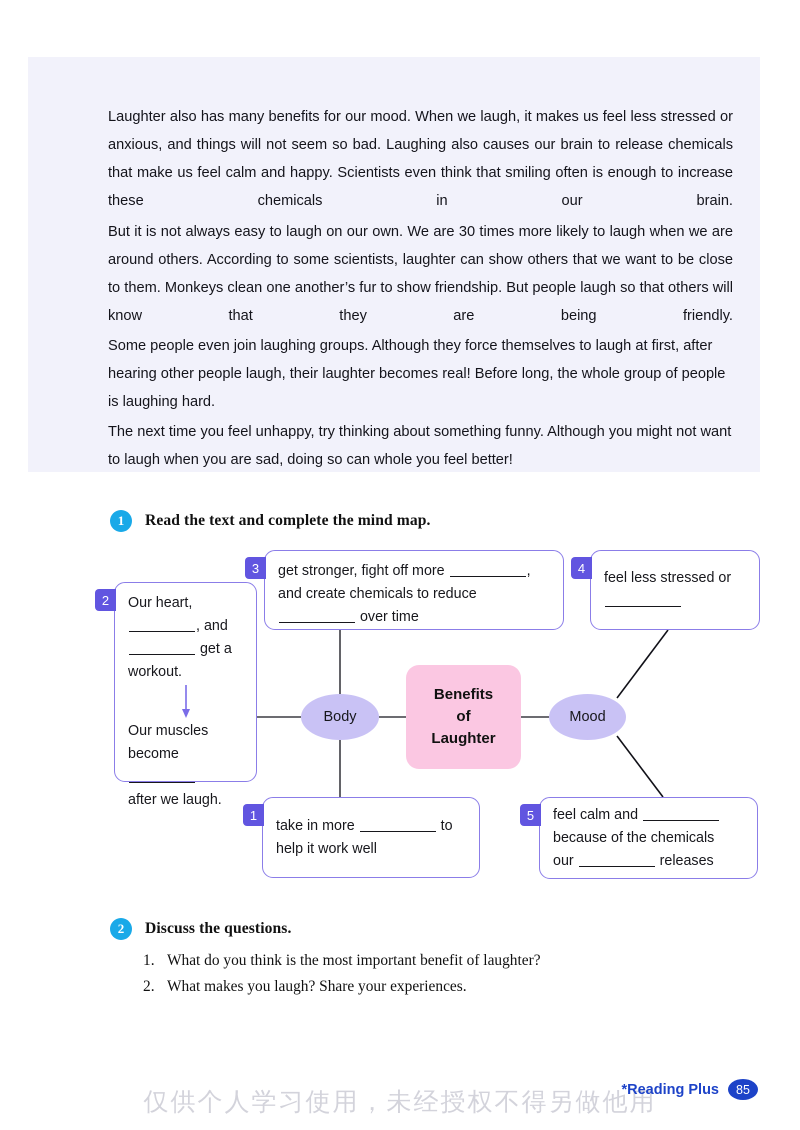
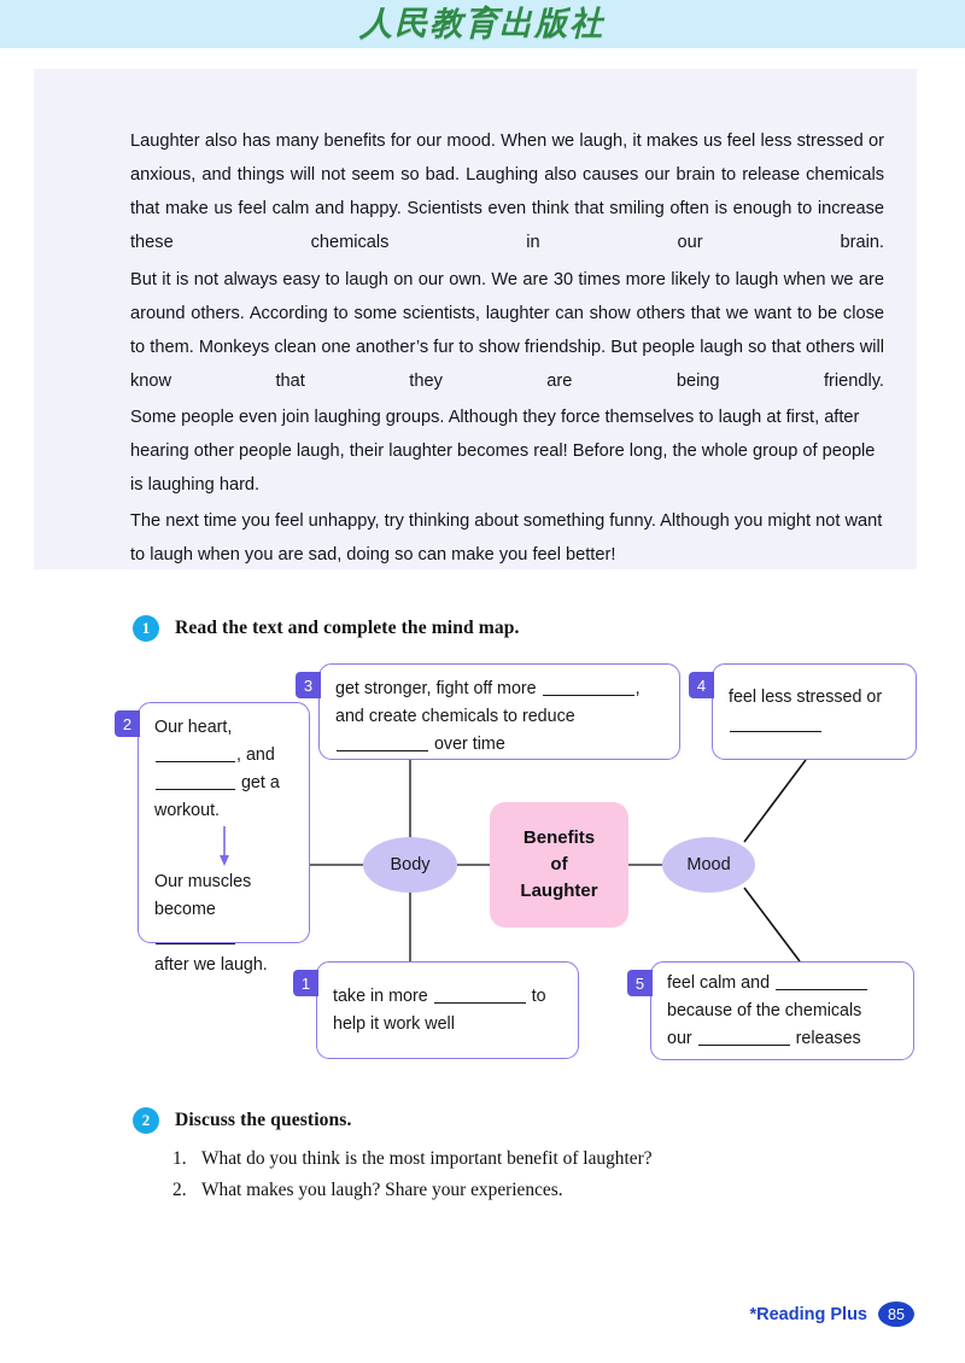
+ 人民教育出版社
  Laughter also has many benefits for our mood. When we laugh, it makes us feel less stressed or anxious, and things will not seem so bad. Laughing also causes our brain to release chemicals that make us feel calm and happy. Scientists even think that smiling often is enough to increase these chemicals in our brain.
  But it is not always easy to laugh on our own. We are 30 times more likely to laugh when we are around others. According to some scientists, laughter can show others that we want to be close to them. Monkeys clean one another’s fur to show friendship. But people laugh so that others will know that they are being friendly.
  Some people even join laughing groups. Although they force themselves to laugh at first, after hearing other people laugh, their laughter becomes real! Before long, the whole group of people is laughing hard.
- The next time you feel unhappy, try thinking about something funny. Although you might not want to laugh when you are sad, doing so can whole you feel better!
+ The next time you feel unhappy, try thinking about something funny. Although you might not want to laugh when you are sad, doing so can make you feel better!
  1
  Read the text and complete the mind map.
  3
  get stronger, fight off more ,
  and create chemicals to reduce
  over time
  4
  feel less stressed or
  2
  Our heart,
  , and
  get a
  workout.
  Our muscles
  become
  after we laugh.
  Body
  Benefits
  of
  Laughter
  Mood
  1
  take in more to
  help it work well
  5
  feel calm and
  because of the chemicals
  our releases
  2
  Discuss the questions.
  1.
  What do you think is the most important benefit of laughter?
  2.
  What makes you laugh? Share your experiences.
- 仅供个人学习使用，未经授权不得另做他用
  *Reading Plus
  85
